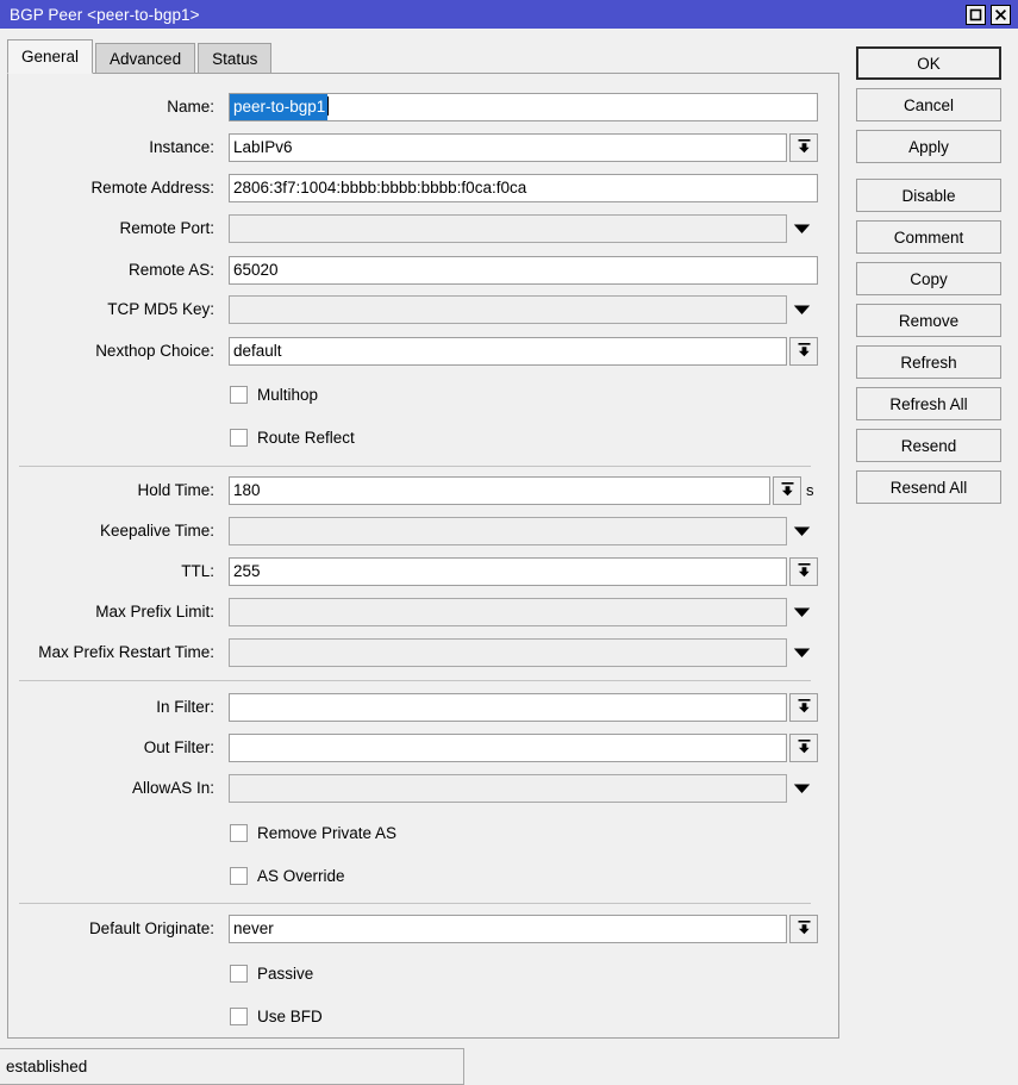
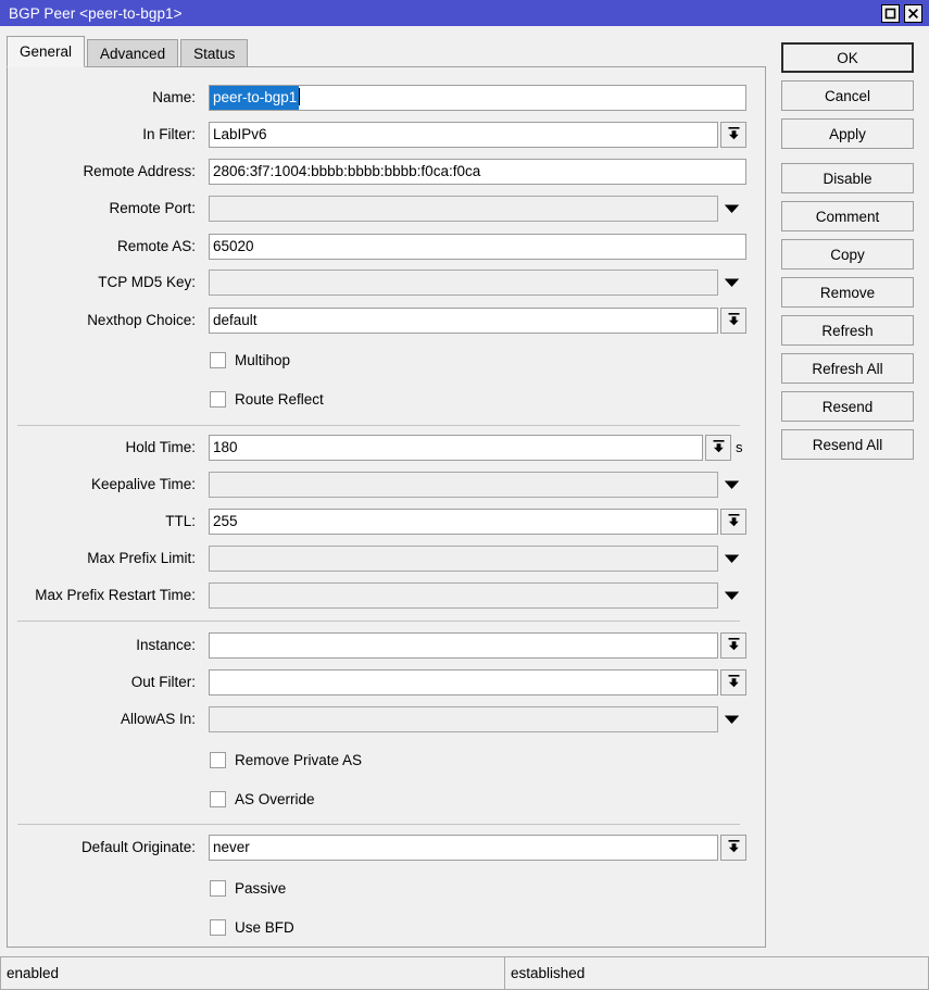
  BGP Peer <peer-to-bgp1>
  General
  Advanced
  Status
  Name:
  peer-to-bgp1
- Instance:
+ In Filter:
  LabIPv6
  Remote Address:
  2806:3f7:1004:bbbb:bbbb:bbbb:f0ca:f0ca
  Remote Port:
  Remote AS:
  65020
  TCP MD5 Key:
  Nexthop Choice:
  default
  Multihop
  Route Reflect
  Hold Time:
  180
  s
  Keepalive Time:
  TTL:
  255
  Max Prefix Limit:
  Max Prefix Restart Time:
- In Filter:
+ Instance:
  Out Filter:
  AllowAS In:
  Remove Private AS
  AS Override
  Default Originate:
  never
  Passive
  Use BFD
  OK
  Cancel
  Apply
  Disable
  Comment
  Copy
  Remove
  Refresh
  Refresh All
  Resend
  Resend All
+ enabled
  established
